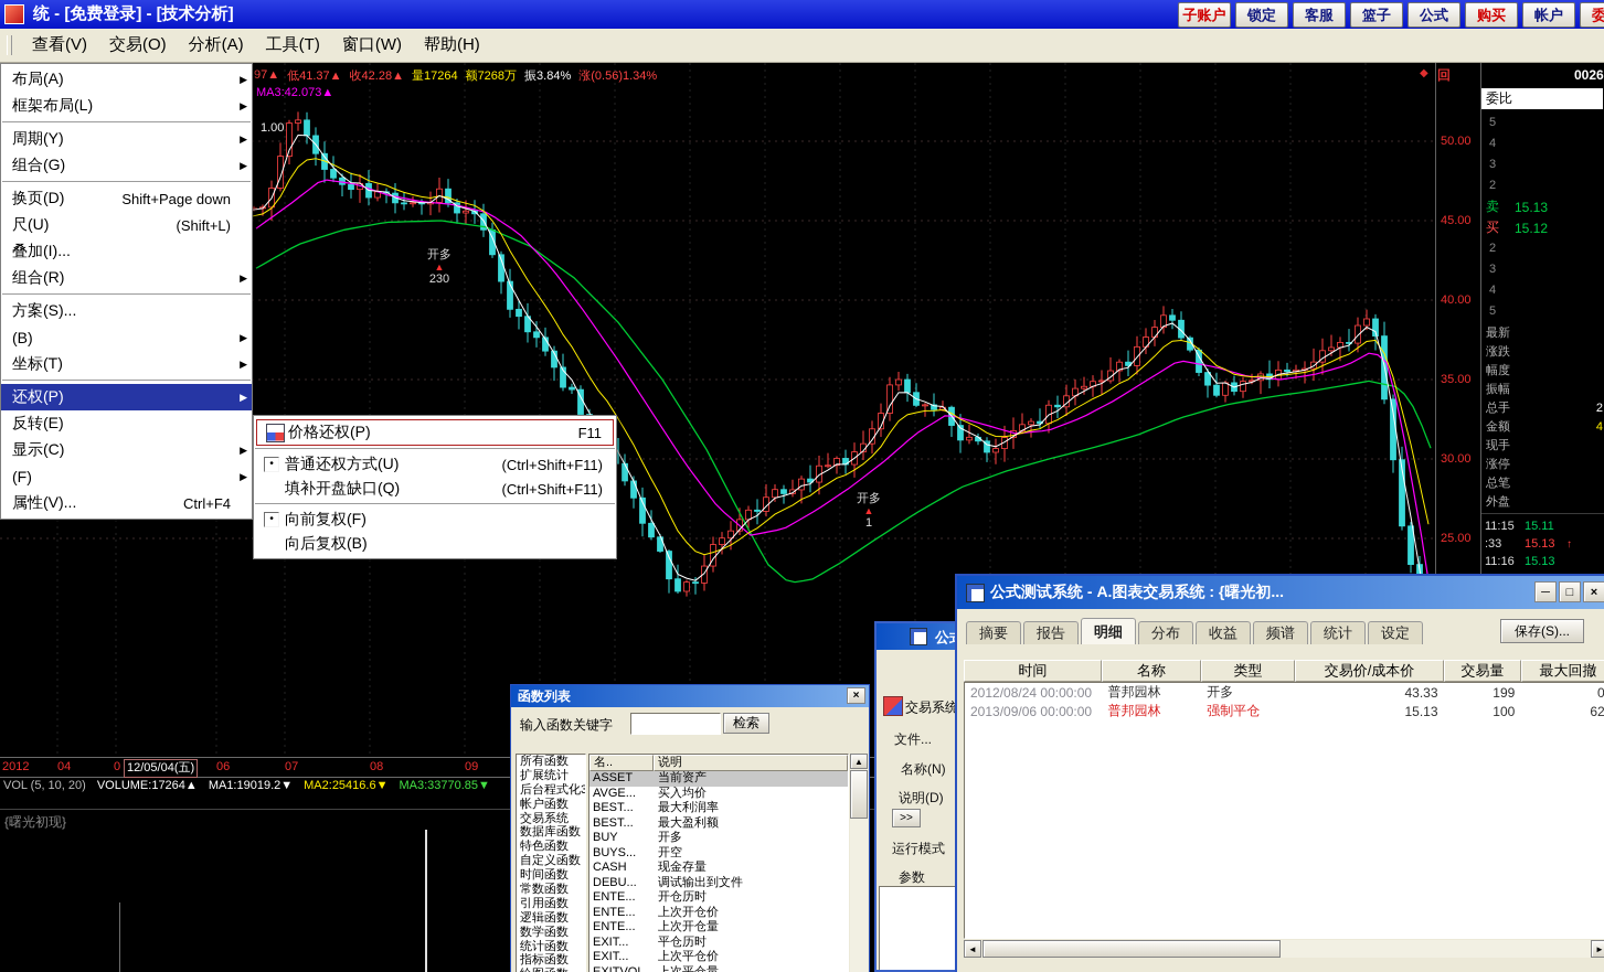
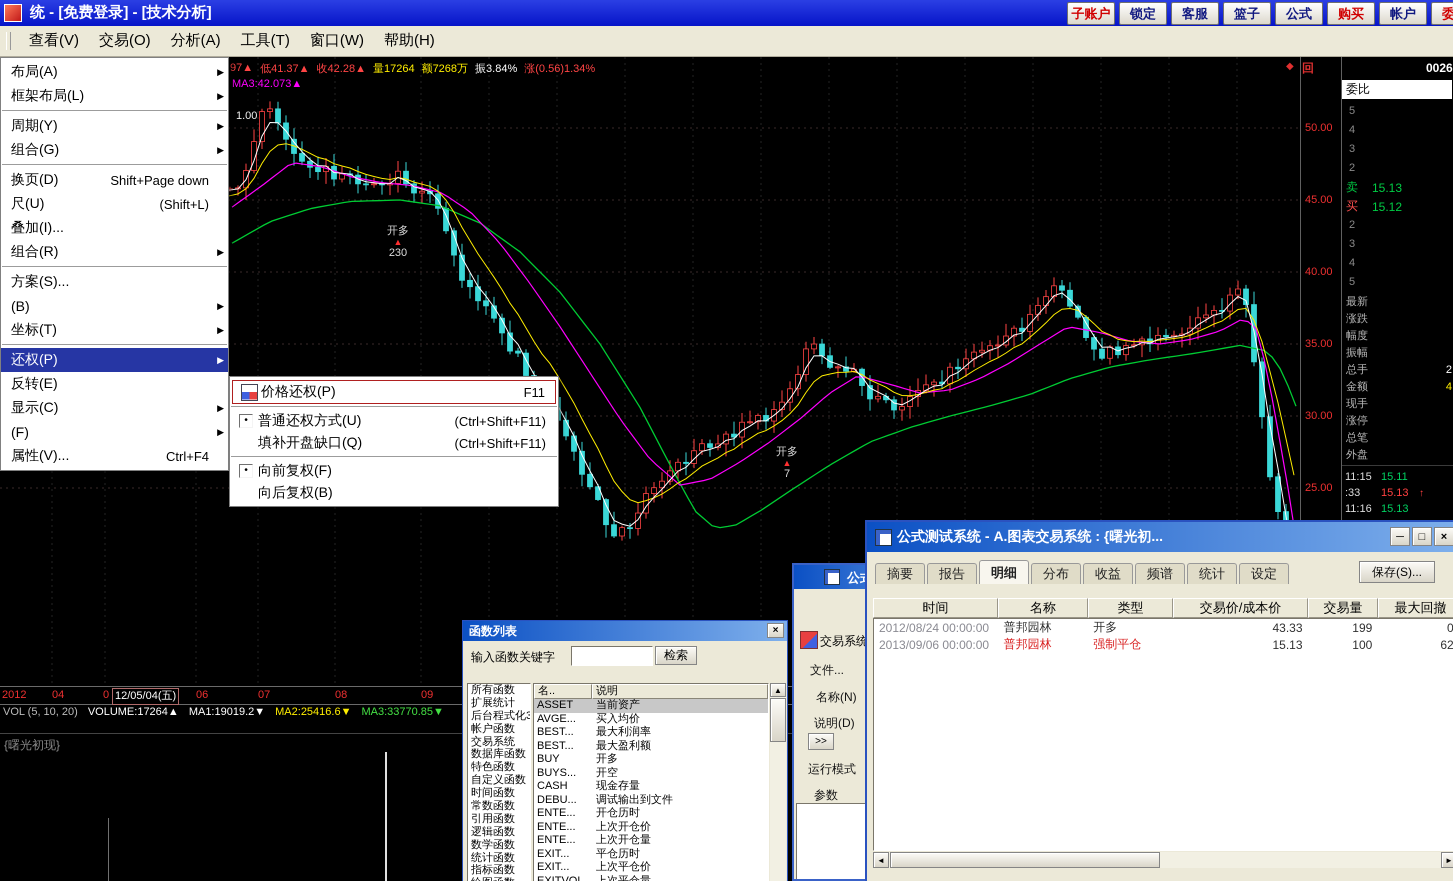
  97▲
  低41.37▲
  收42.28▲
  量17264
  额7268万
  振3.84%
  涨(0.56)1.34%
  MA3:42.073▲
  1.00
  开多
  ▲
  230
  开多
  ▲
- 1
+ 7
  ◆
  回
  50.00
  45.00
  40.00
  35.00
  30.00
  25.00
  委比
  5
  4
  3
  2
  卖
  15.13
  买
  15.12
  2
  3
  4
  5
  最新
  涨跌
  幅度
  振幅
  总手
  2
  金额
  4
  现手
  涨停
  总笔
  外盘
  11:15
  15.11
  :33
  15.13
  ↑
  11:16
  15.13
  2012
  04
  0
  12/05/04(五)
  06
  07
  08
  09
  VOL (5, 10, 20)
  VOLUME:17264▲
  MA1:19019.2▼
  MA2:25416.6▼
  MA3:33770.85▼
  {曙光初现}
  交易系统
  文件...
  名称(N)
  说明(D)
  >>
  运行模式
  参数
  函数列表
  ×
  输入函数关键字
  检索
  所有函数
  扩展统计
  后台程式化3
  帐户函数
  交易系统
  数据库函数
  特色函数
  自定义函数
  时间函数
  常数函数
  引用函数
  逻辑函数
  数学函数
  统计函数
  指标函数
  名..
  说明
  ASSET
  当前资产
  AVGE...
  买入均价
  BEST...
  最大利润率
  BEST...
  最大盈利额
  BUY
  开多
  BUYS...
  开空
  CASH
  现金存量
  DEBU...
  调试输出到文件
  ENTE...
  开仓历时
  ENTE...
  上次开仓价
  ENTE...
  上次开仓量
  EXIT...
  平仓历时
  EXIT...
  上次平仓价
  ▲
  公式测试系统 - A.图表交易系统 : {曙光初...
  ─
  □
  ×
  摘要
  报告
  明细
  分布
  收益
  频谱
  统计
  设定
  保存(S)...
  时间
  名称
  类型
  交易价/成本价
  交易量
  最大回撤
  2012/08/24 00:00:00
  普邦园林
  开多
  43.33
  199
  2013/09/06 00:00:00
  普邦园林
  强制平仓
  15.13
  100
  ◄
  ►
  统 - [免费登录] - [技术分析]
  子账户
  锁定
  客服
  篮子
  公式
  购买
  帐户
  查看(V)
  交易(O)
  分析(A)
  工具(T)
  窗口(W)
  帮助(H)
  布局(A)
  ▶
  框架布局(L)
  ▶
  周期(Y)
  ▶
  组合(G)
  ▶
  换页(D)
  Shift+Page down
  尺(U)
  (Shift+L)
  叠加(I)...
  组合(R)
  ▶
  方案(S)...
  (B)
  ▶
  坐标(T)
  ▶
  还权(P)
  ▶
  反转(E)
  显示(C)
  ▶
  (F)
  ▶
  属性(V)...
  Ctrl+F4
  价格还权(P)
  F11
  •
  普通还权方式(U)
  (Ctrl+Shift+F11)
  填补开盘缺口(Q)
  (Ctrl+Shift+F11)
  •
  向前复权(F)
  向后复权(B)
